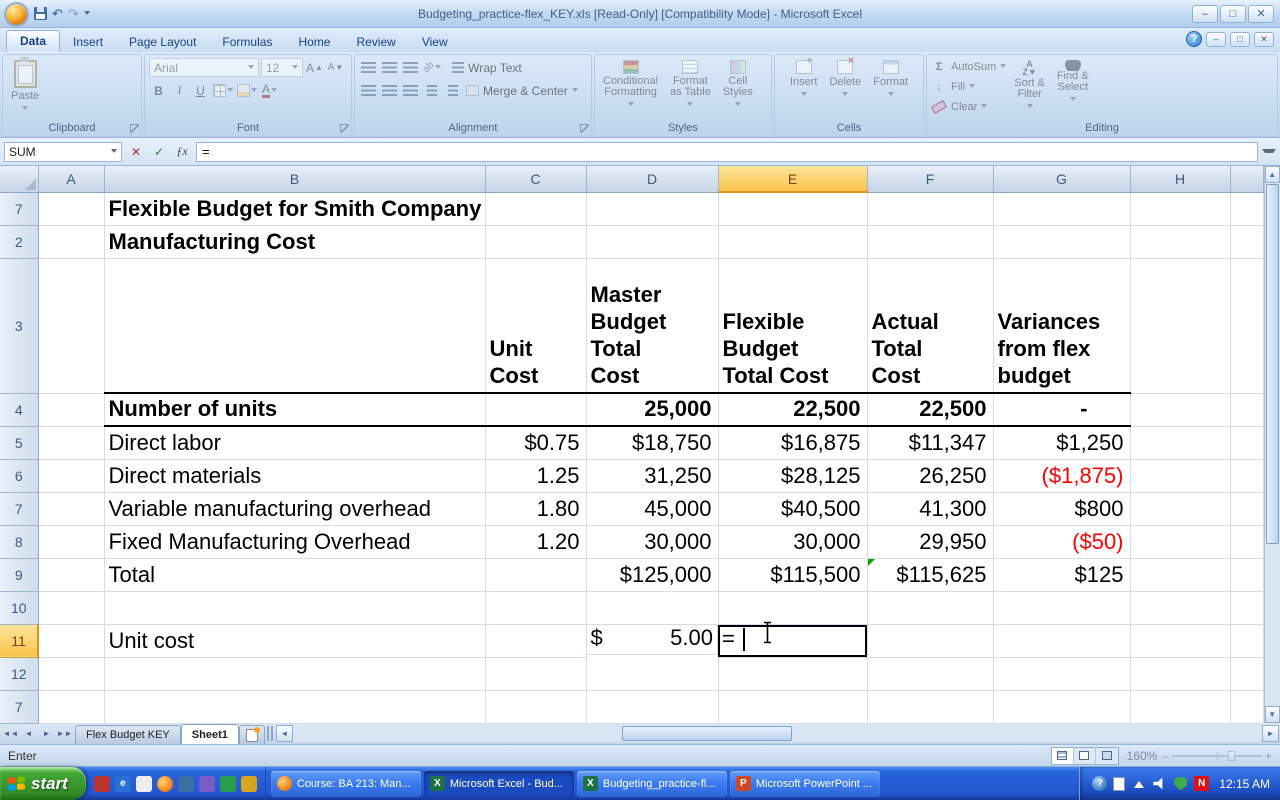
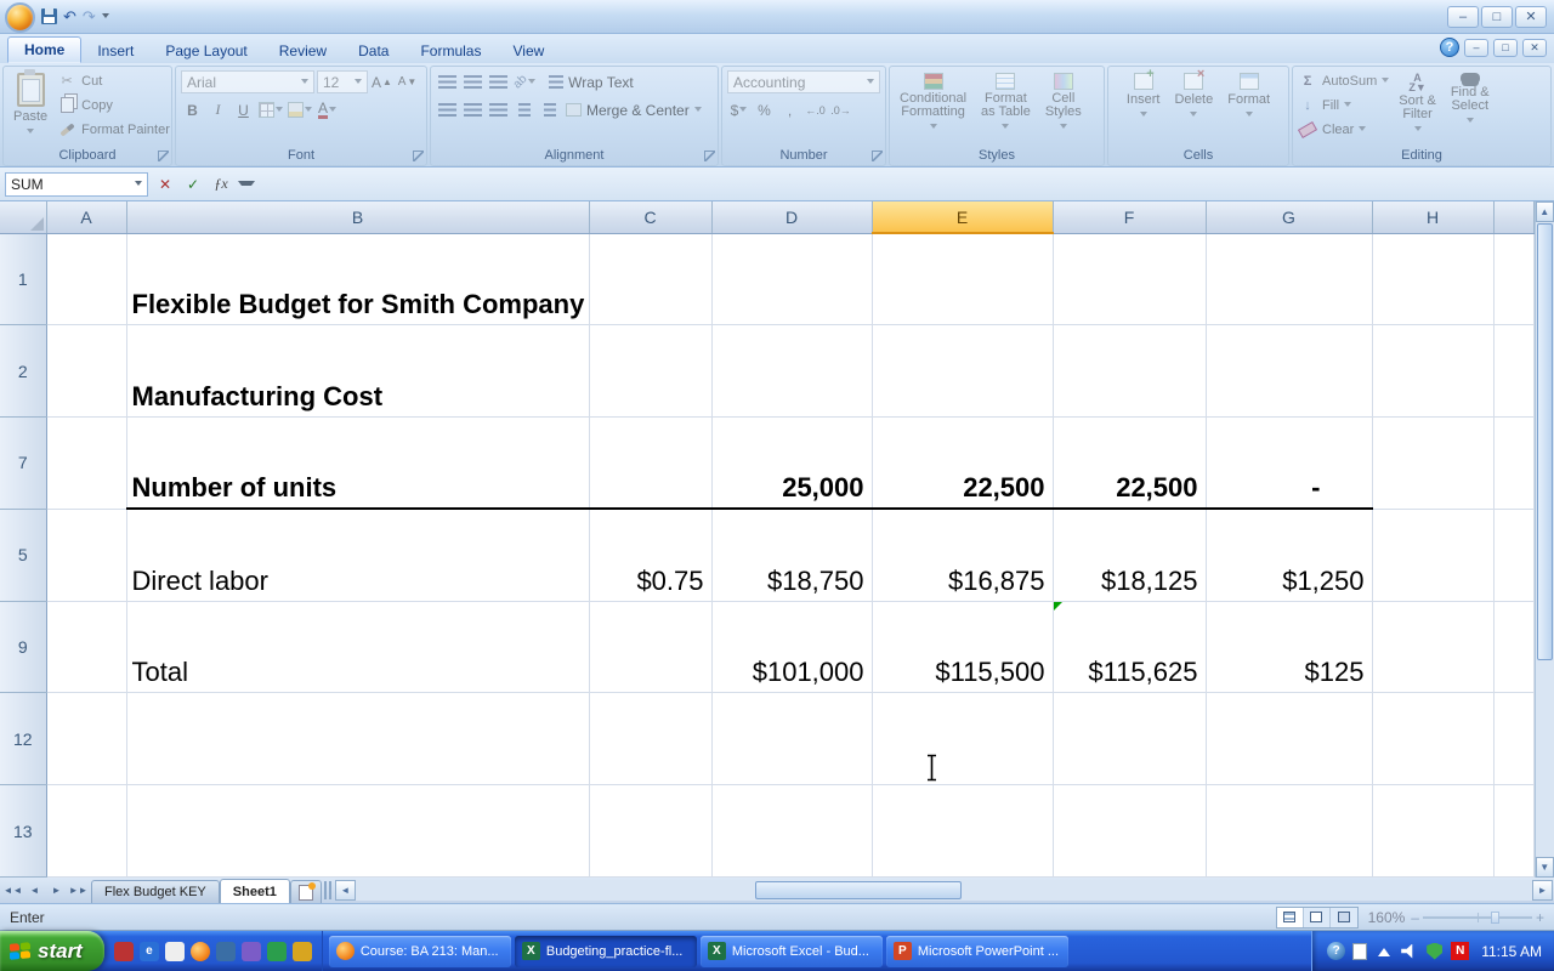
  ↶
  ↷
- Budgeting_practice-flex_KEY.xls [Read-Only] [Compatibility Mode] - Microsoft Excel
  –
  □
  ✕
- Data
+ Home
  Insert
  Page Layout
- Formulas
+ Review
- Home
+ Data
- Review
+ Formulas
  View
  ?
  –
  □
  ✕
  Paste
+ ✂
+ Cut
+ Copy
+ Format Painter
  Clipboard
  Arial
  12
  A
  ▲
  A
  ▼
  B
  I
  U
  A
  Font
  Wrap Text
  Merge & Center
  Alignment
+ Accounting
+ $
+ %
+ ,
+ ←.0
+ .0→
+ Number
  Conditional
  Formatting
  Format
  as Table
  Cell
  Styles
  Styles
  Insert
  Delete
  Format
  Cells
  Σ
  AutoSum
  ↓
  Fill
  Clear
  A
  Z▼
  Sort &
  Filter
  Find &
  Select
  Editing
  SUM
  ✕
  ✓
  ƒx
- =
  	A	B	C	D	E	F	G	H
- 7		Flexible Budget for Smith Company
+ 1		Flexible Budget for Smith Company
  2		Manufacturing Cost
- 3			UnitCost	MasterBudgetTotalCost	FlexibleBudgetTotal Cost	ActualTotalCost	Variancesfrom flexbudget
- 4		Number of units		25,000	22,500	22,500	-
+ 7		Number of units		25,000	22,500	22,500	-
- 5		Direct labor	$0.75	$18,750	$16,875	$11,347	$1,250
+ 5		Direct labor	$0.75	$18,750	$16,875	$18,125	$1,250
- 6		Direct materials	1.25	31,250	$28,125	26,250	($1,875)
- 7		Variable manufacturing overhead	1.80	45,000	$40,500	41,300	$800
- 8		Fixed Manufacturing Overhead	1.20	30,000	30,000	29,950	($50)
- 9		Total		$125,000	$115,500	$115,625	$125
+ 9		Total		$101,000	$115,500	$115,625	$125
- 10
- 11		Unit cost	$ 5.00						=
  12
- 7
+ 13
  ▲
  ▼
  ◄◄
  ◄
  ►
  ►►
  Flex Budget KEY
  Sheet1
  ◄
  ►
  Enter
  160%
  –
  +
  start
  e
  Course: BA 213: Man...
  X
- Microsoft Excel - Bud...
+ Budgeting_practice-fl...
  X
- Budgeting_practice-fl...
+ Microsoft Excel - Bud...
  P
  Microsoft PowerPoint ...
  ?
  N
- 12:15 AM
+ 11:15 AM
